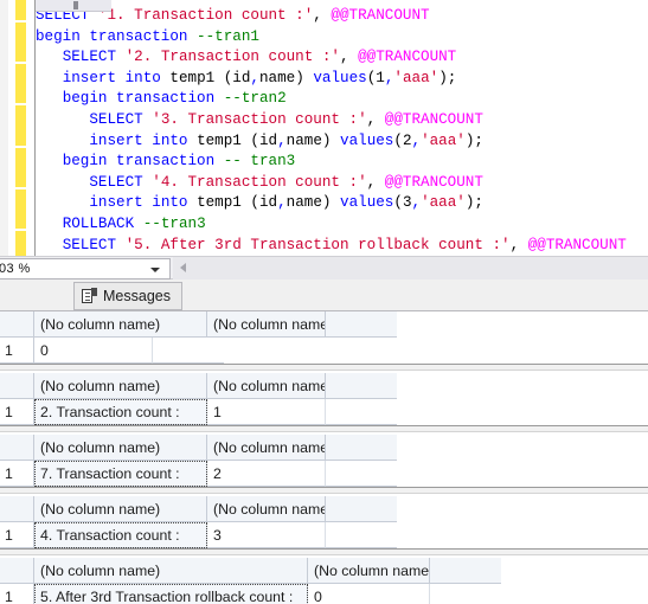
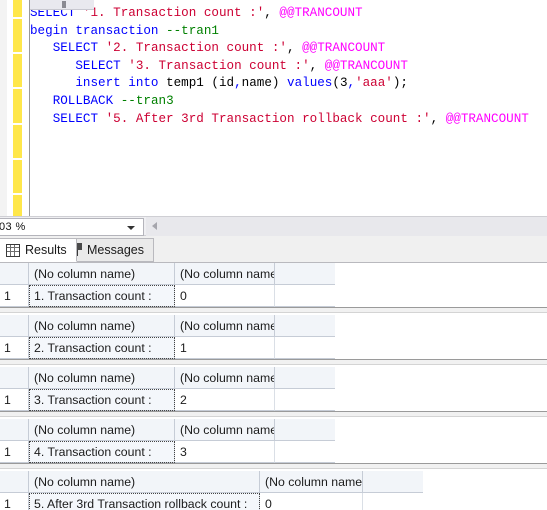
  SELECT '1. Transaction count :', @@TRANCOUNT
  begin transaction --tran1
  SELECT '2. Transaction count :', @@TRANCOUNT
- insert into temp1 (id,name) values(1,'aaa');
- begin transaction --tran2
  SELECT '3. Transaction count :', @@TRANCOUNT
- insert into temp1 (id,name) values(2,'aaa');
- begin transaction -- tran3
- SELECT '4. Transaction count :', @@TRANCOUNT
  insert into temp1 (id,name) values(3,'aaa');
  ROLLBACK --tran3
  SELECT '5. After 3rd Transaction rollback count :', @@TRANCOUNT
  03 %
+ Results
  Messages
  (No column name)
  (No column name
  1
+ 1. Transaction count :
  0
  (No column name)
  (No column name
  1
  2. Transaction count :
  1
  (No column name)
  (No column name
  1
- 7. Transaction count :
+ 3. Transaction count :
  2
  (No column name)
  (No column name
  1
  4. Transaction count :
  3
  (No column name)
  (No column name
  1
  5. After 3rd Transaction rollback count :
  0
